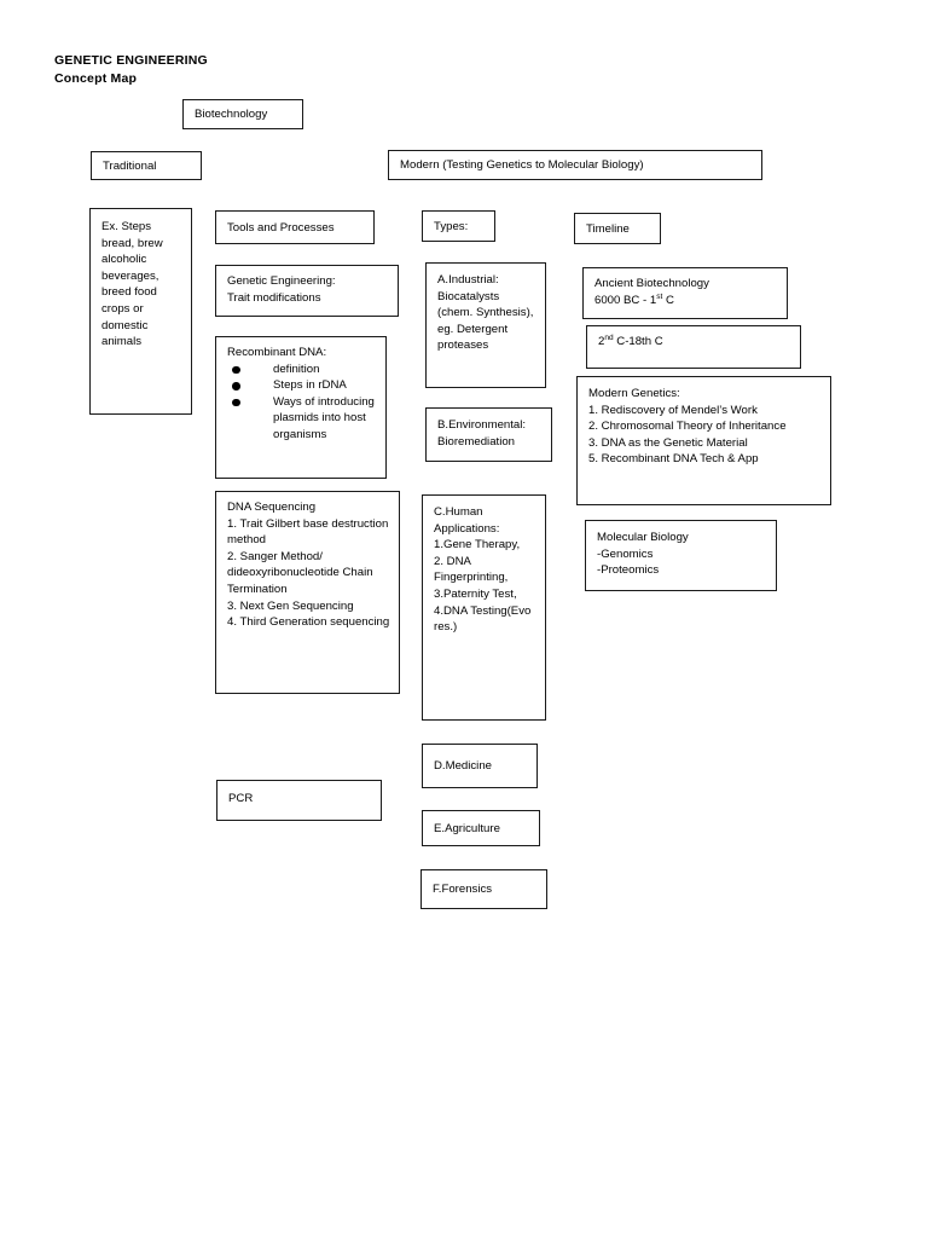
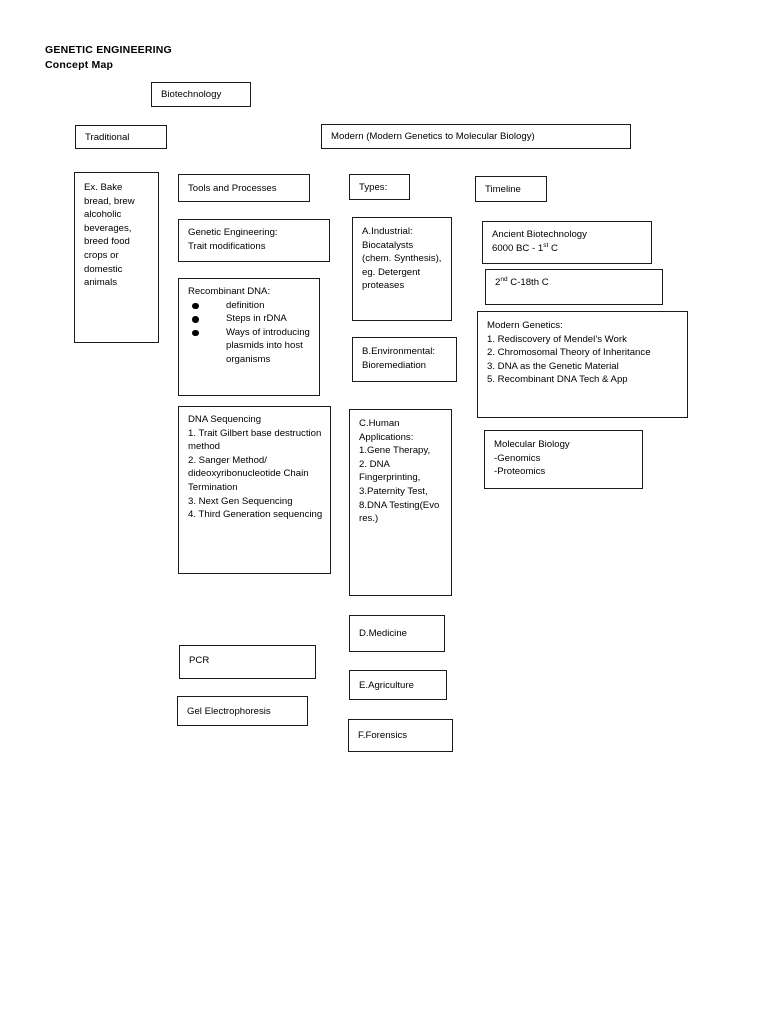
  GENETIC ENGINEERING
  Concept Map
  Biotechnology
  Traditional
- Modern (Testing Genetics to Molecular Biology)
+ Modern (Modern Genetics to Molecular Biology)
- Ex. Steps bread, brew alcoholic beverages, breed food crops or domestic animals
+ Ex. Bake bread, brew alcoholic beverages, breed food crops or domestic animals
  Tools and Processes
  Genetic Engineering:
  Trait modifications
  Recombinant DNA:
  definition
  Steps in rDNA
  Ways of introducing plasmids into host organisms
  DNA Sequencing
  1. Trait Gilbert base destruction method
  2. Sanger Method/ dideoxyribonucleotide Chain Termination
  3. Next Gen Sequencing
  4. Third Generation sequencing
  PCR
+ Gel Electrophoresis
  Types:
  A.Industrial: Biocatalysts (chem. Synthesis), eg. Detergent proteases
  B.Environmental:
  Bioremediation
  C.Human
  Applications:
  1.Gene Therapy,
  2. DNA Fingerprinting,
  3.Paternity Test,
- 4.DNA Testing(Evo res.)
+ 8.DNA Testing(Evo res.)
  D.Medicine
  E.Agriculture
  F.Forensics
  Timeline
  Ancient Biotechnology
  6000 BC - 1 C
  2 C-18th C
  Modern Genetics:
  1. Rediscovery of Mendel’s Work
  2. Chromosomal Theory of Inheritance
  3. DNA as the Genetic Material
  5. Recombinant DNA Tech & App
  Molecular Biology
  -Genomics
  -Proteomics
